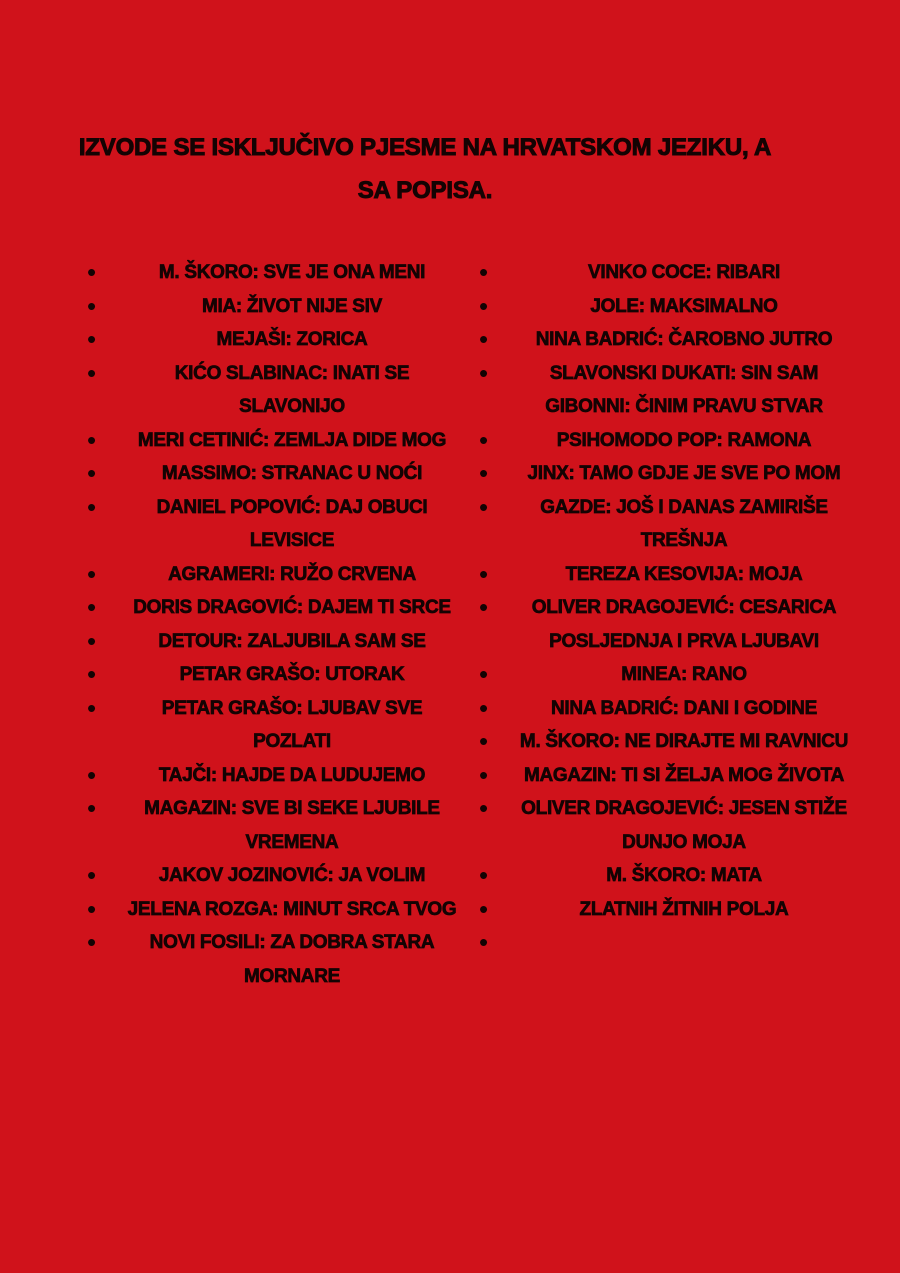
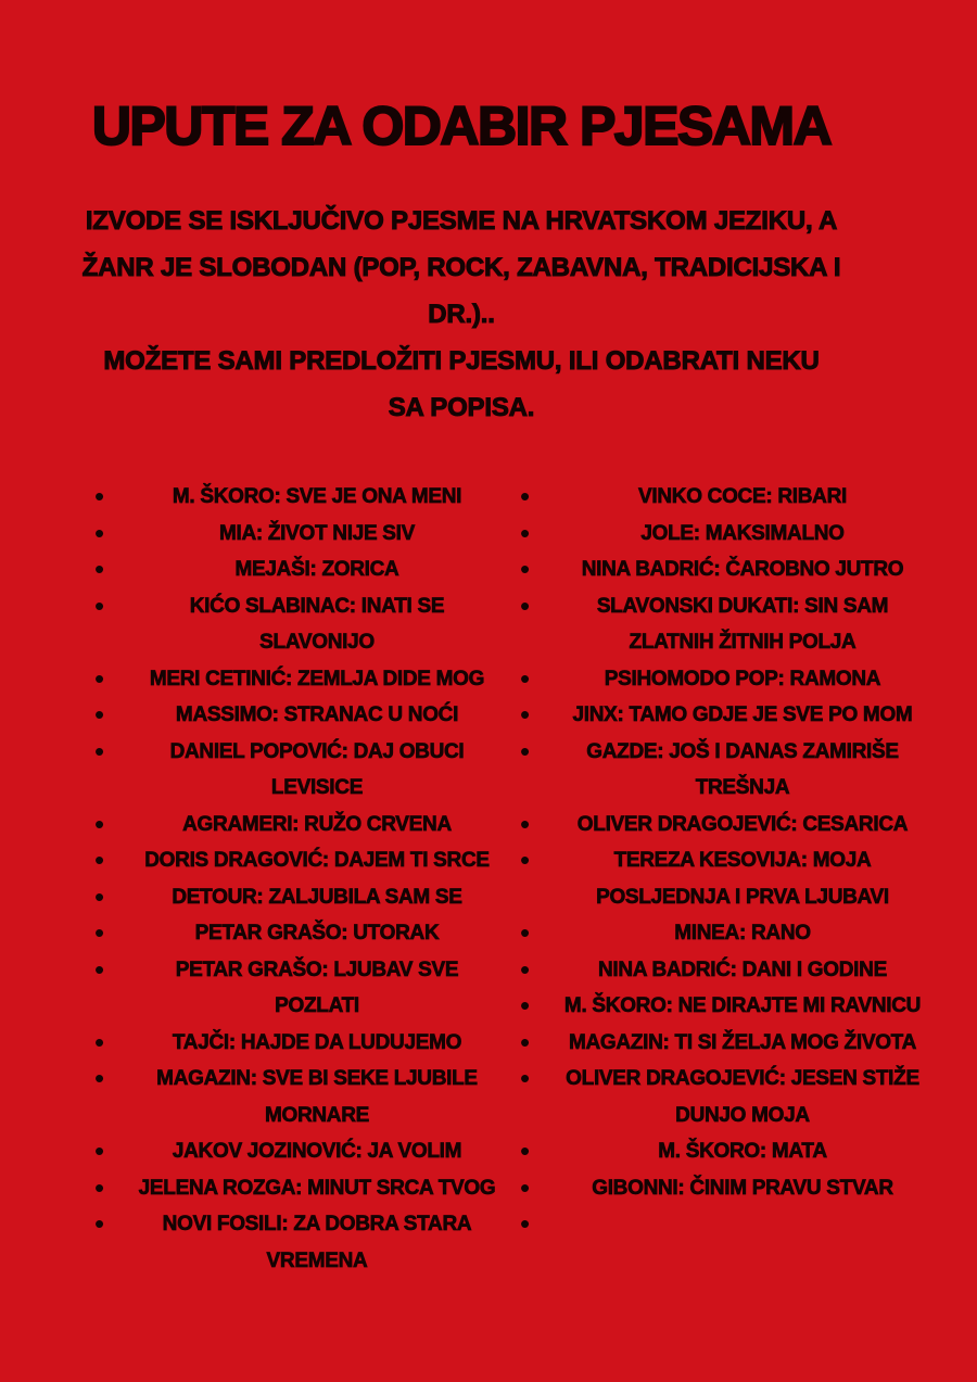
+ UPUTE ZA ODABIR PJESAMA
  IZVODE SE ISKLJUČIVO PJESME NA HRVATSKOM JEZIKU, A
+ ŽANR JE SLOBODAN (POP, ROCK, ZABAVNA, TRADICIJSKA I
+ DR.)..
+ MOŽETE SAMI PREDLOŽITI PJESMU, ILI ODABRATI NEKU
  SA POPISA.
  •
  M. ŠKORO: SVE JE ONA MENI
  •
  MIA: ŽIVOT NIJE SIV
  •
  MEJAŠI: ZORICA
  •
  KIĆO SLABINAC: INATI SE
  SLAVONIJO
  •
  MERI CETINIĆ: ZEMLJA DIDE MOG
  •
  MASSIMO: STRANAC U NOĆI
  •
  DANIEL POPOVIĆ: DAJ OBUCI
  LEVISICE
  •
  AGRAMERI: RUŽO CRVENA
  •
  DORIS DRAGOVIĆ: DAJEM TI SRCE
  •
  DETOUR: ZALJUBILA SAM SE
  •
  PETAR GRAŠO: UTORAK
  •
  PETAR GRAŠO: LJUBAV SVE
  POZLATI
  •
  TAJČI: HAJDE DA LUDUJEMO
  •
  MAGAZIN: SVE BI SEKE LJUBILE
- VREMENA
+ MORNARE
  •
  JAKOV JOZINOVIĆ: JA VOLIM
  •
  JELENA ROZGA: MINUT SRCA TVOG
  •
  NOVI FOSILI: ZA DOBRA STARA
- MORNARE
+ VREMENA
  •
  VINKO COCE: RIBARI
  •
  JOLE: MAKSIMALNO
  •
  NINA BADRIĆ: ČAROBNO JUTRO
  •
  SLAVONSKI DUKATI: SIN SAM
- GIBONNI: ČINIM PRAVU STVAR
+ ZLATNIH ŽITNIH POLJA
  •
  PSIHOMODO POP: RAMONA
  •
  JINX: TAMO GDJE JE SVE PO MOM
  •
  GAZDE: JOŠ I DANAS ZAMIRIŠE
  TREŠNJA
  •
- TEREZA KESOVIJA: MOJA
+ OLIVER DRAGOJEVIĆ: CESARICA
  •
- OLIVER DRAGOJEVIĆ: CESARICA
+ TEREZA KESOVIJA: MOJA
  POSLJEDNJA I PRVA LJUBAVI
  •
  MINEA: RANO
  •
  NINA BADRIĆ: DANI I GODINE
  •
  M. ŠKORO: NE DIRAJTE MI RAVNICU
  •
  MAGAZIN: TI SI ŽELJA MOG ŽIVOTA
  •
  OLIVER DRAGOJEVIĆ: JESEN STIŽE
  DUNJO MOJA
  •
  M. ŠKORO: MATA
  •
- ZLATNIH ŽITNIH POLJA
+ GIBONNI: ČINIM PRAVU STVAR
  •
